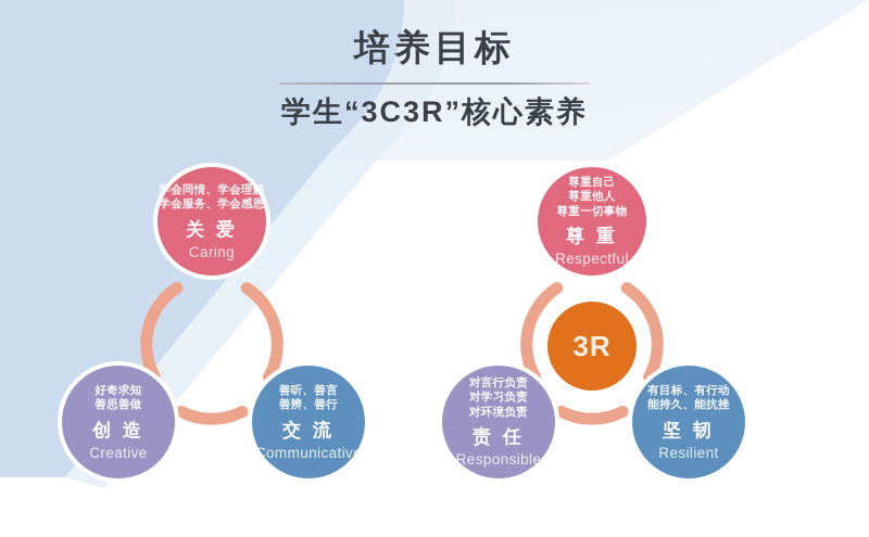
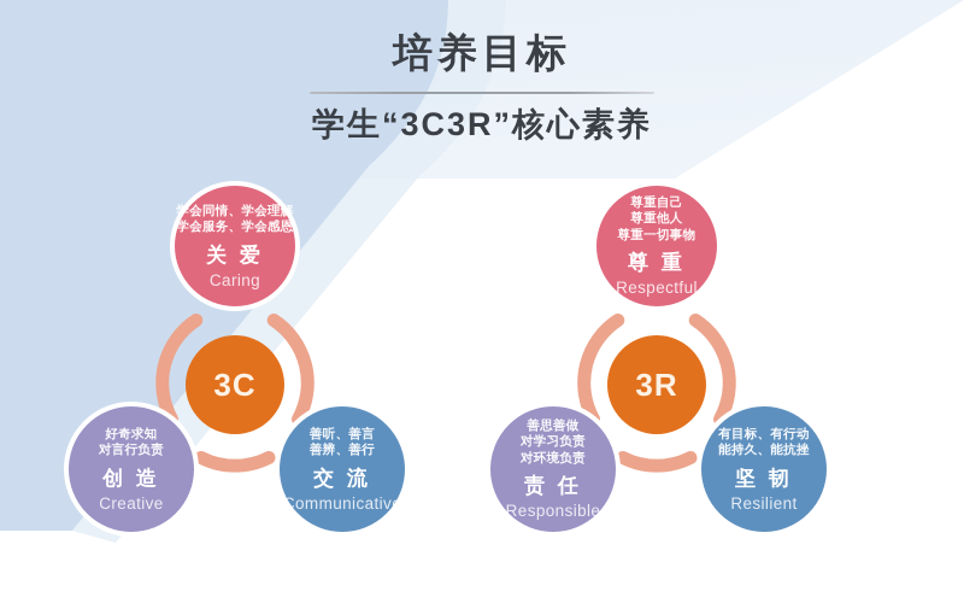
  培养目标
  学生“3C3R”核心素养
  学会同情、学会理解
  学会服务、学会感恩
  关 爱
  Caring
  好奇求知
- 善思善做
+ 对言行负责
  创 造
  Creative
  善听、善言
  善辨、善行
  交 流
  Communicative
+ 3C
  尊重自己
  尊重他人
  尊重一切事物
  尊 重
  Respectful
- 对言行负责
+ 善思善做
  对学习负责
  对环境负责
  责 任
  Responsible
  有目标、有行动
  能持久、能抗挫
  坚 韧
  Resilient
  3R
